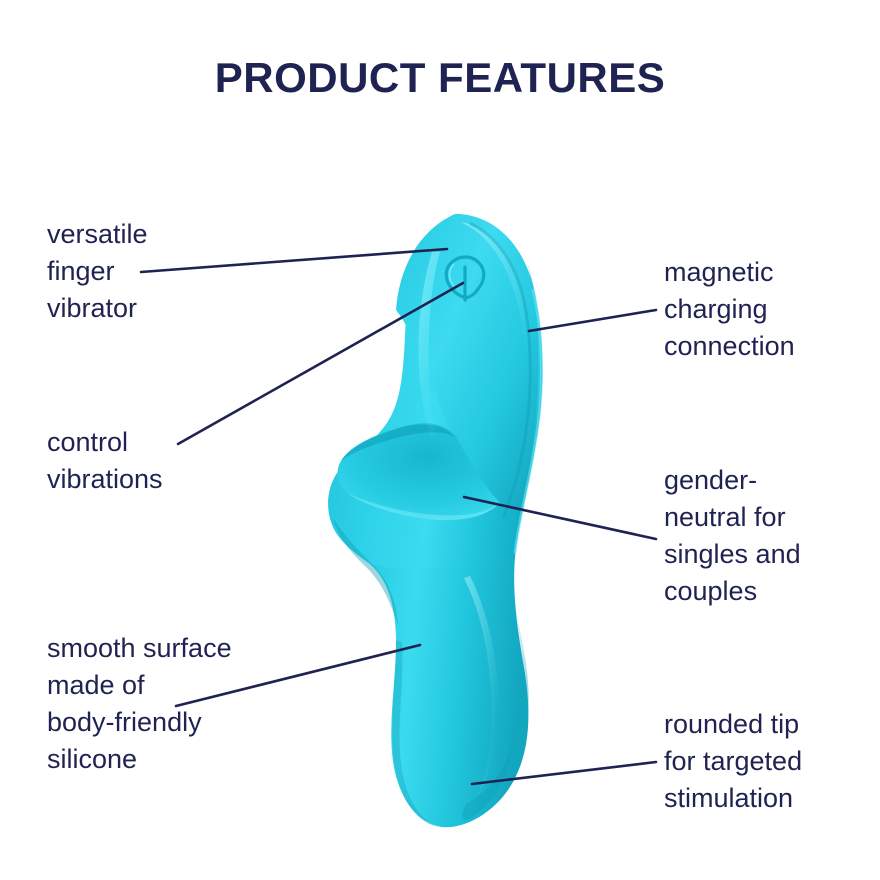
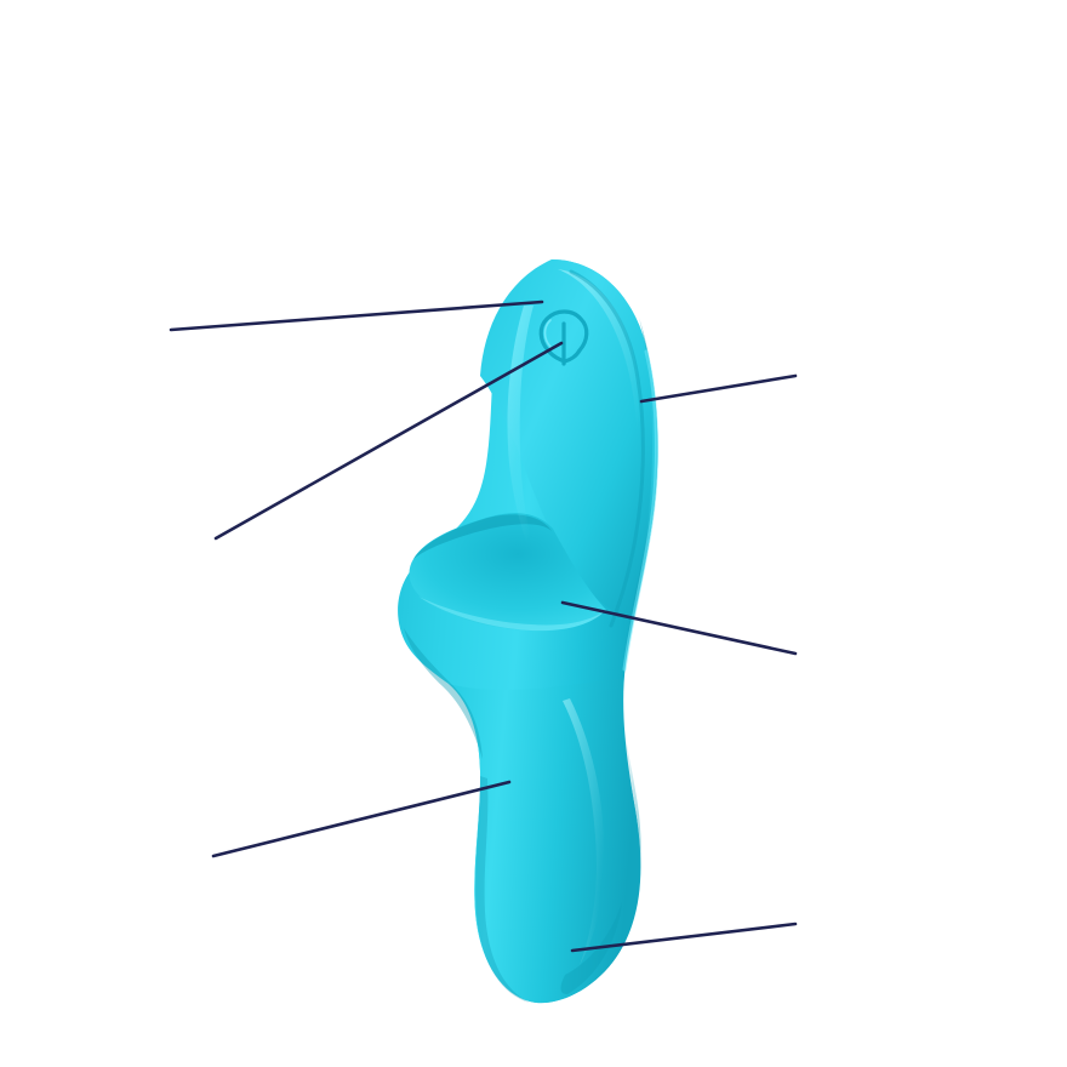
- PRODUCT FEATURES
- versatile
- finger
- vibrator
- control
- vibrations
- smooth surface
- made of
- body-friendly
- silicone
- magnetic
- charging
- connection
- gender-
- neutral for
- singles and
- couples
- rounded tip
- for targeted
- stimulation
